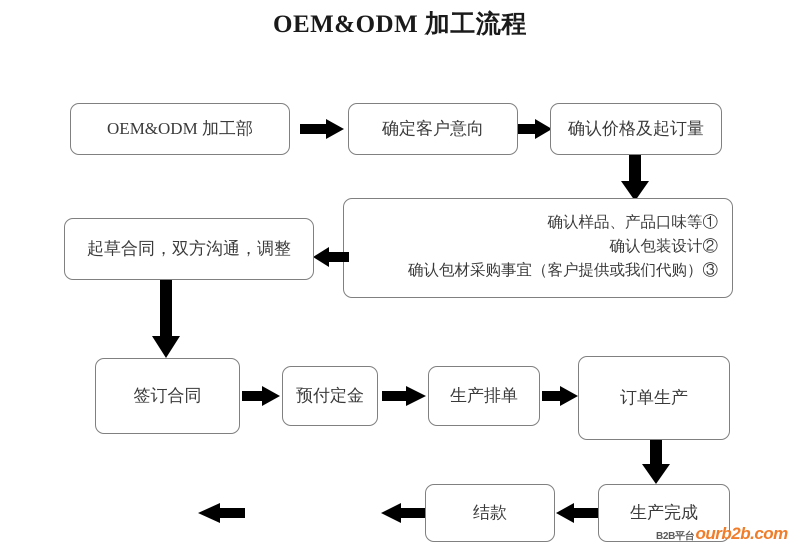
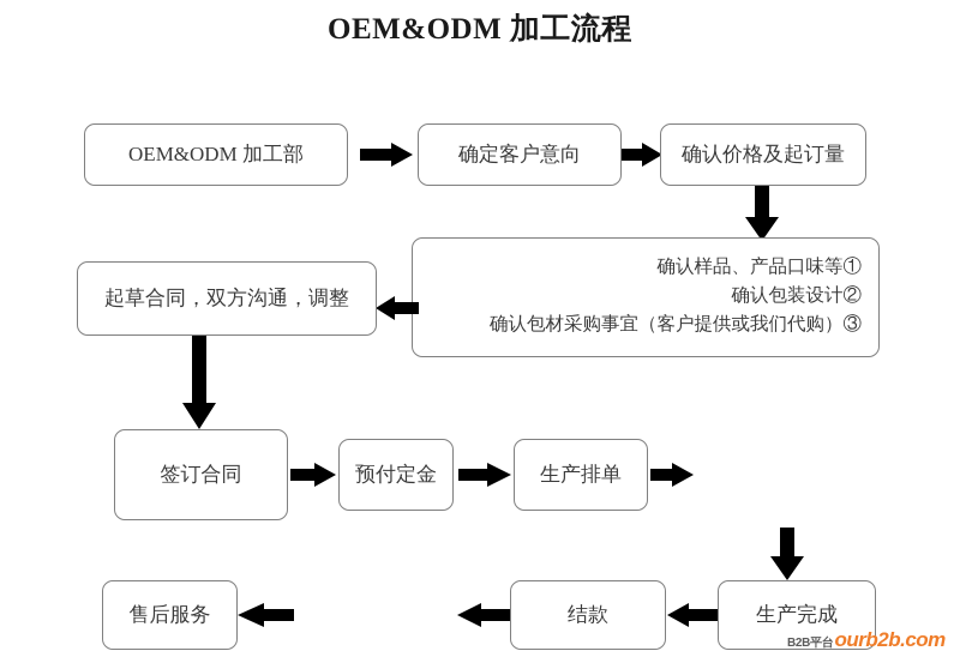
  OEM&ODM 加工流程
  OEM&ODM 加工部
  确定客户意向
  确认价格及起订量
  确认样品、产品口味等①
  确认包装设计②
  确认包材采购事宜（客户提供或我们代购）③
  起草合同，双方沟通，调整
  签订合同
  预付定金
  生产排单
- 订单生产
  生产完成
  结款
+ 售后服务
  B2B平台
  ourb2b.com
